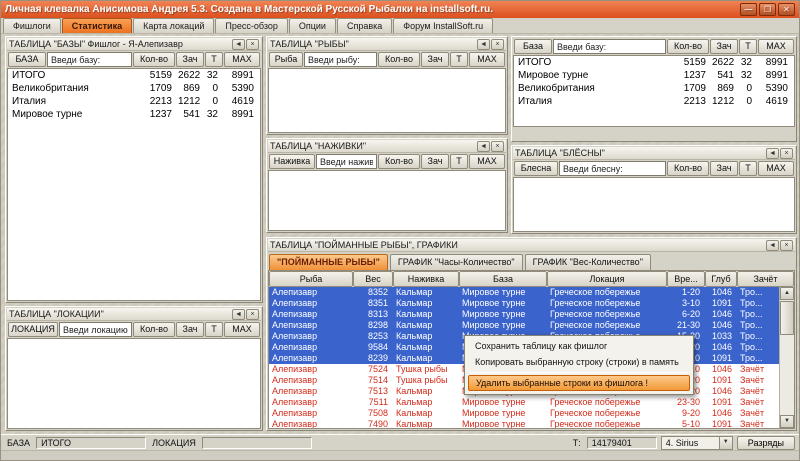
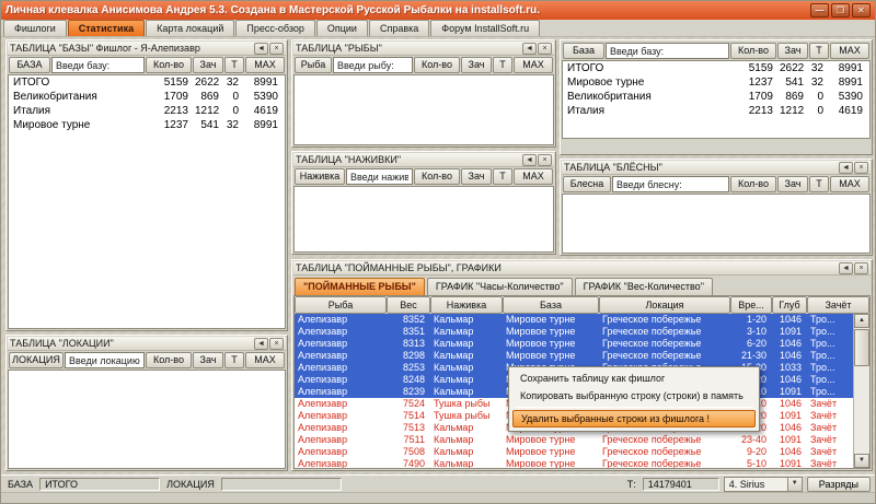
  Личная клевалка Анисимова Андрея 5.3. Создана в Мастерской Русской Рыбалки на installsoft.ru.
  —
  ❐
  ✕
  Фишлоги
  Статистика
  Карта локаций
  Пресс-обзор
  Опции
  Справка
  Форум InstallSoft.ru
  ТАБЛИЦА "БАЗЫ" Фишлог - Я-Алепизавр
  БАЗА
  Введи базу:
  Кол-во
  Зач
  Т
  MAX
  ИТОГО
  5159
  2622
  32
  8991
  Великобритания
  1709
  869
  0
  5390
  Италия
  2213
  1212
  0
  4619
  Мировое турне
  1237
  541
  32
  8991
  ТАБЛИЦА "ЛОКАЦИИ"
  ЛОКАЦИЯ
  Введи локацию
  Кол-во
  Зач
  Т
  MAX
  ТАБЛИЦА "РЫБЫ"
  Рыба
  Введи рыбу:
  Кол-во
  Зач
  Т
  MAX
  ТАБЛИЦА "НАЖИВКИ"
  Наживка
  Введи нажив
  Кол-во
  Зач
  Т
  MAX
  База
  Введи базу:
  Кол-во
  Зач
  Т
  MAX
  ИТОГО
  5159
  2622
  32
  8991
  Мировое турне
  1237
  541
  32
  8991
  Великобритания
  1709
  869
  0
  5390
  Италия
  2213
  1212
  0
  4619
  ТАБЛИЦА "БЛЁСНЫ"
  Блесна
  Введи блесну:
  Кол-во
  Зач
  Т
  MAX
  ТАБЛИЦА "ПОЙМАННЫЕ РЫБЫ", ГРАФИКИ
  "ПОЙМАННЫЕ РЫБЫ"
  ГРАФИК "Часы-Количество"
  ГРАФИК "Вес-Количество"
  Рыба
  Вес
  Наживка
  База
  Локация
  Вре...
  Глуб
  Зачёт
  Алепизавр
  8352
  Кальмар
  Мировое турне
  Греческое побережье
  1-20
  1046
  Тро...
  Алепизавр
  8351
  Кальмар
  Мировое турне
  Греческое побережье
  3-10
  1091
  Тро...
  Алепизавр
  8313
  Кальмар
  Мировое турне
  Греческое побережье
  6-20
  1046
  Тро...
  Алепизавр
  8298
  Кальмар
  Мировое турне
  Греческое побережье
  21-30
  1046
  Тро...
  Алепизавр
  8253
  Кальмар
  1033
  Тро...
  Алепизавр
- 9584
+ 8248
  Кальмар
  1046
  Тро...
  Алепизавр
  8239
  Кальмар
  1091
  Тро...
  Алепизавр
  7524
  Тушка рыбы
  1046
  Зачёт
  Алепизавр
  7514
  Тушка рыбы
  1091
  Зачёт
  Алепизавр
  7513
  Кальмар
  1046
  Зачёт
  Алепизавр
  7511
  Кальмар
  Мировое турне
  Греческое побережье
- 23-30
+ 23-40
  1091
  Зачёт
  Алепизавр
  7508
  Кальмар
  Мировое турне
  Греческое побережье
  9-20
  1046
  Зачёт
  Алепизавр
  7490
  Кальмар
  Мировое турне
  Греческое побережье
  5-10
  1091
  Зачёт
  Сохранить таблицу как фишлог
  Копировать выбранную строку (строки) в память
  Удалить выбранные строки из фишлога !
  БАЗА
  ИТОГО
  ЛОКАЦИЯ
  Т:
  14179401
  4. Sirius
  Разряды
